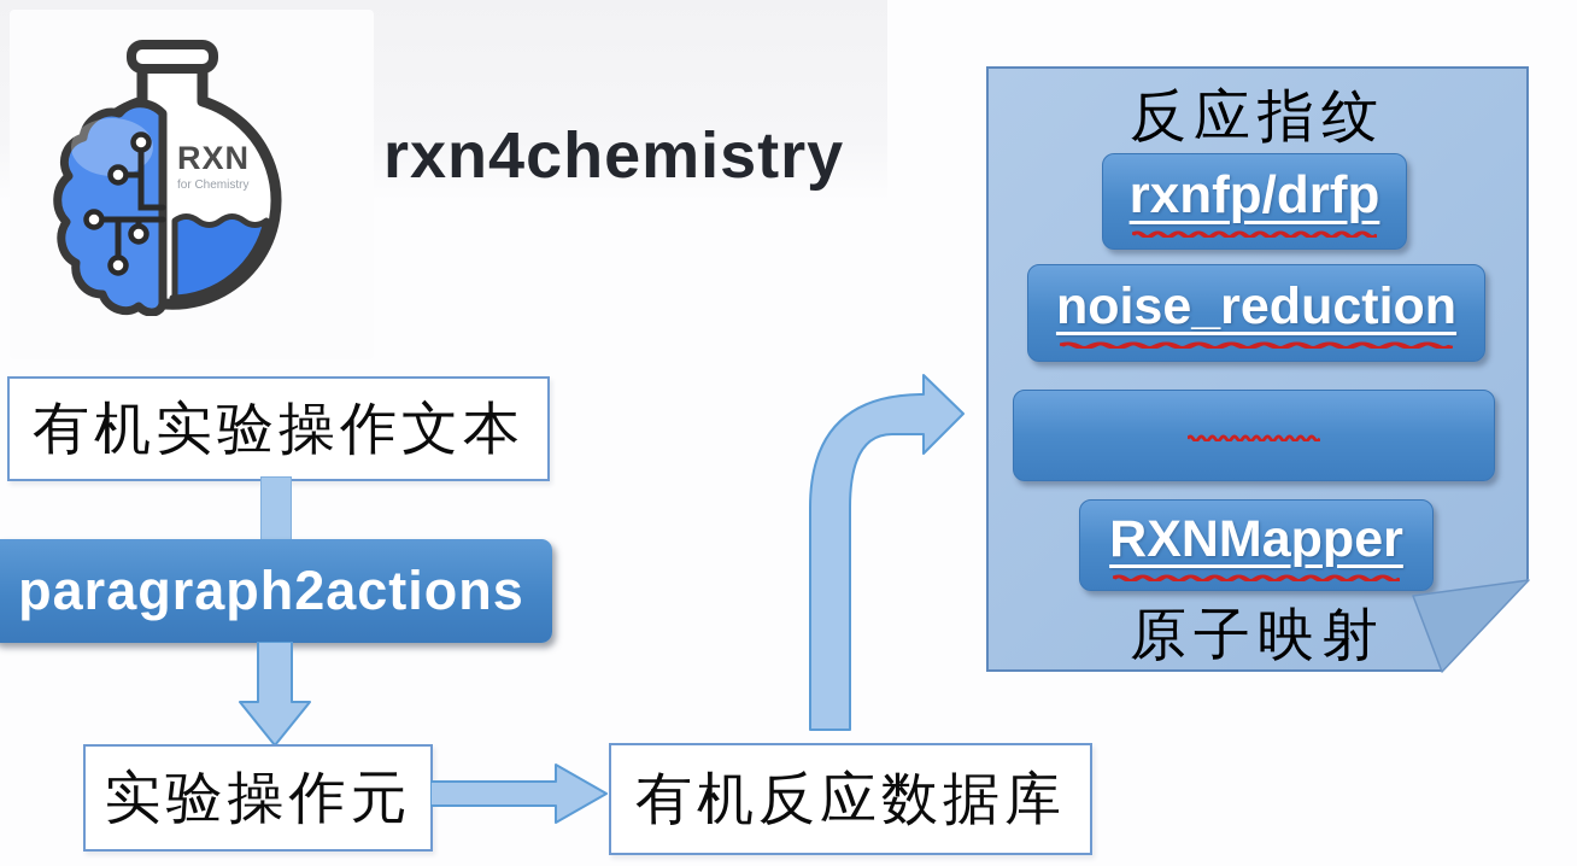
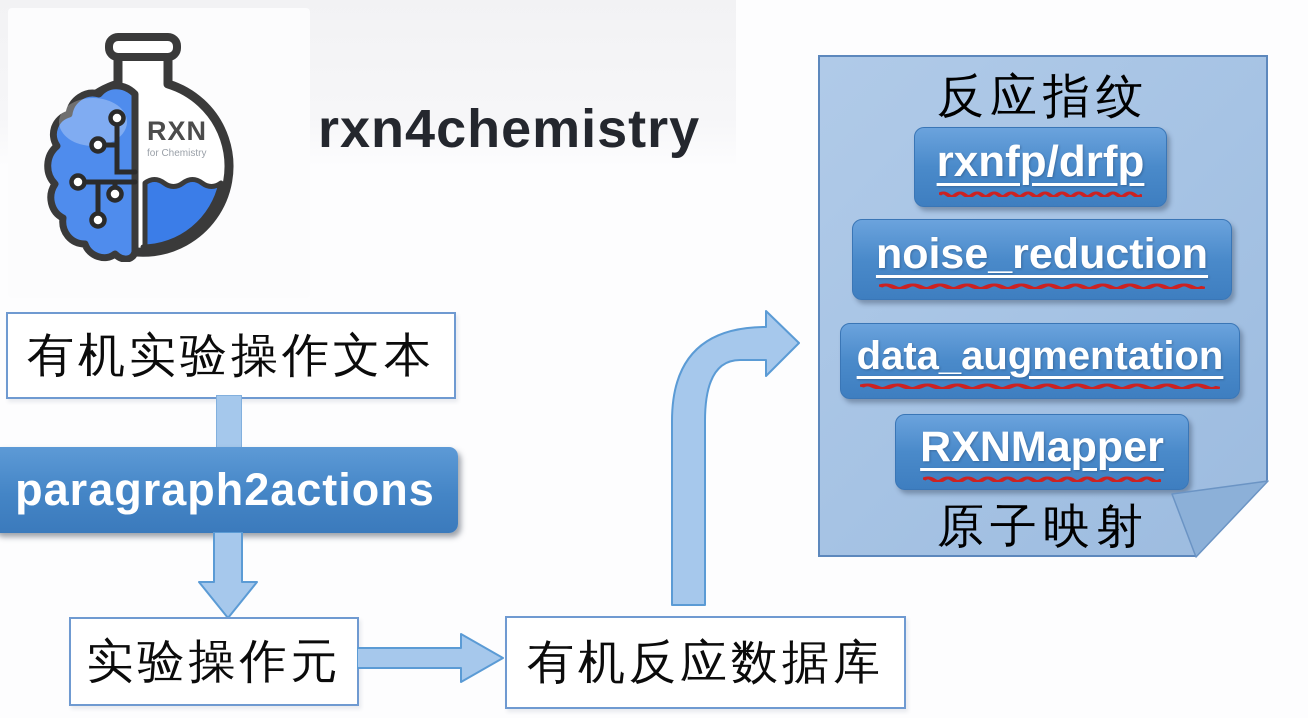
  RXN
  for Chemistry
  rxn4chemistry
  有机实验操作文本
  paragraph2actions
  实验操作元
  有机反应数据库
  反应指纹
  rxnfp/drfp
  noise_reduction
+ data_augmentation
  RXNMapper
  原子映射
